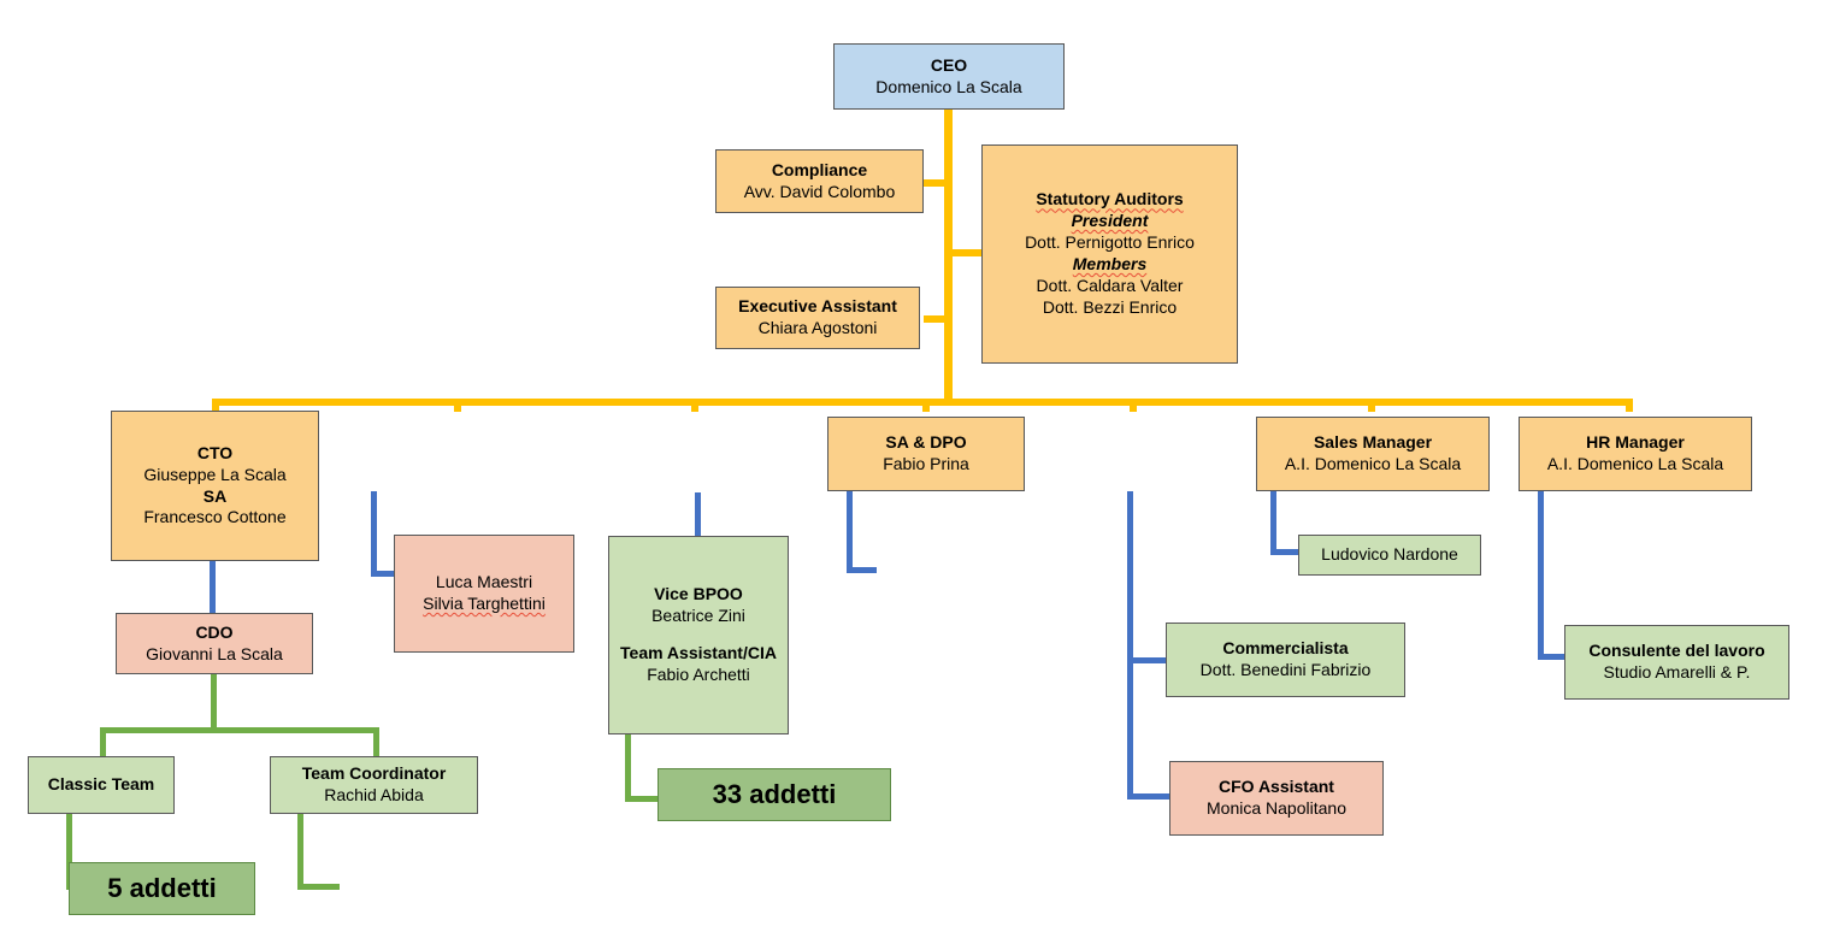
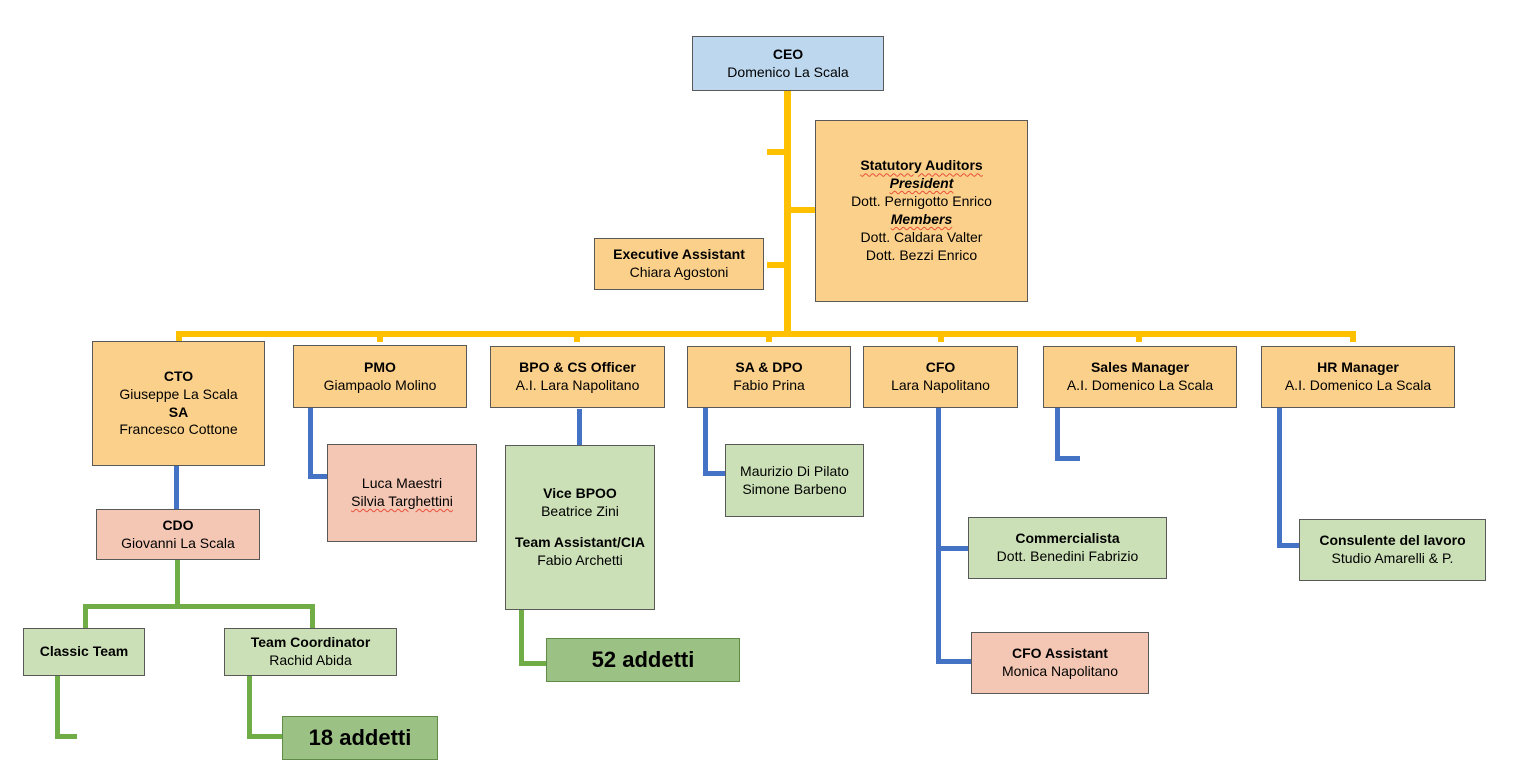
  CEO
  Domenico La Scala
- Compliance
- Avv. David Colombo
  Executive Assistant
  Chiara Agostoni
  Statutory Auditors
  President
  Dott. Pernigotto Enrico
  Members
  Dott. Caldara Valter
  Dott. Bezzi Enrico
  CTO
  Giuseppe La Scala
  SA
  Francesco Cottone
  CDO
  Giovanni La Scala
  Classic Team
- 5 addetti
  Team Coordinator
  Rachid Abida
+ 18 addetti
+ PMO
+ Giampaolo Molino
  Luca Maestri
  Silvia Targhettini
+ BPO & CS Officer
+ A.I. Lara Napolitano
  Vice BPOO
  Beatrice Zini
  Team Assistant/CIA
  Fabio Archetti
- 33 addetti
+ 52 addetti
  SA & DPO
  Fabio Prina
+ Maurizio Di Pilato
+ Simone Barbeno
+ CFO
+ Lara Napolitano
  Commercialista
  Dott. Benedini Fabrizio
  CFO Assistant
  Monica Napolitano
  Sales Manager
  A.I. Domenico La Scala
- Ludovico Nardone
  HR Manager
  A.I. Domenico La Scala
  Consulente del lavoro
  Studio Amarelli & P.
